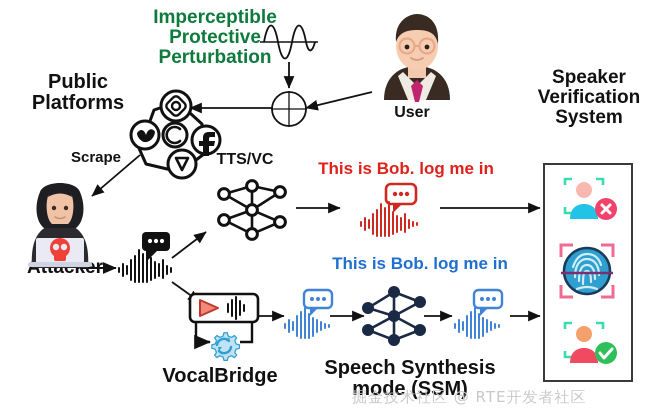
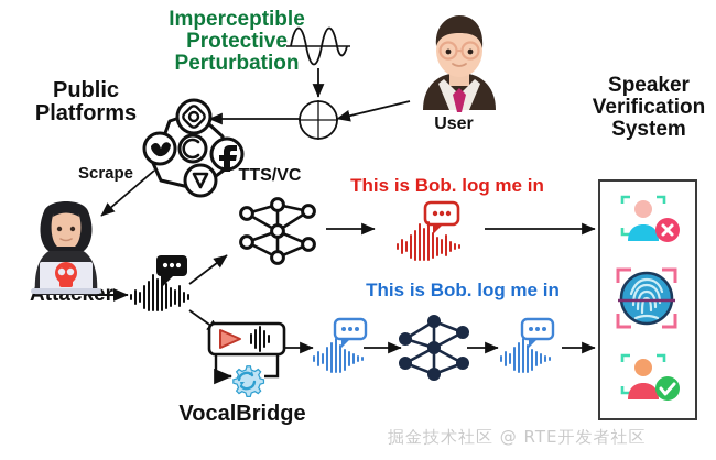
  Imperceptible
  Protective
  Perturbation
  Public
  Platforms
  Scrape
  User
  TTS/VC
  VocalBridge
- Speech Synthesis
- mode (SSM)
  Speaker
  Verification
  System
  This is Bob. log me in
  This is Bob. log me in
  掘金技术社区 @ RTE开发者社区
